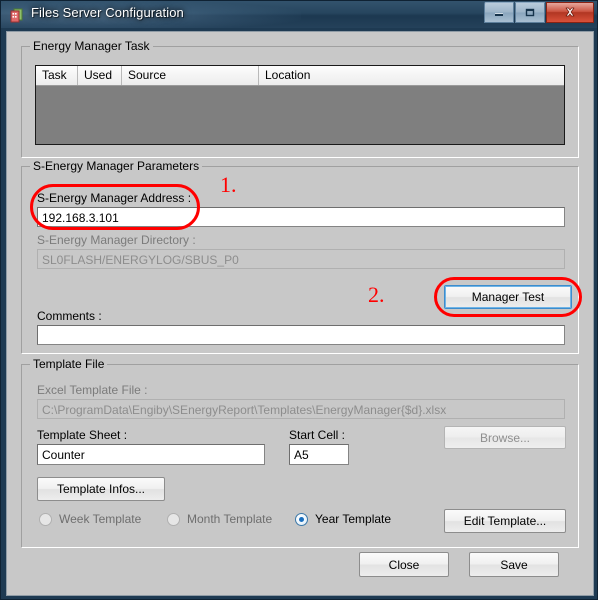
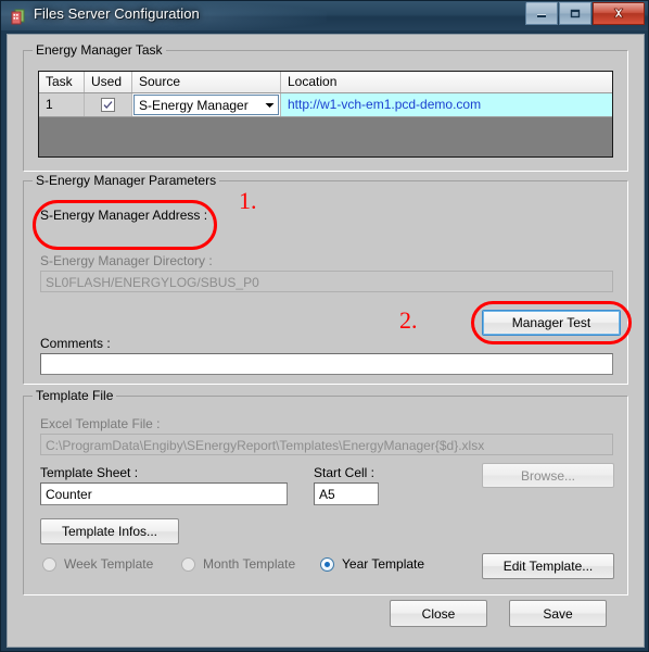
  Files Server Configuration
  Energy Manager Task
  Task
  Used
  Source
  Location
+ 1
+ S-Energy Manager
+ http://w1-vch-em1.pcd-demo.com
  S-Energy Manager Parameters
  S-Energy Manager Address :
- 192.168.3.101
  S-Energy Manager Directory :
  SL0FLASH/ENERGYLOG/SBUS_P0
  Manager Test
  Comments :
  Template File
  Excel Template File :
  C:\ProgramData\Engiby\SEnergyReport\Templates\EnergyManager{$d}.xlsx
  Template Sheet :
  Counter
  Start Cell :
  A5
  Browse...
  Template Infos...
  Week Template
  Month Template
  Year Template
  Edit Template...
  Close
  Save
  1.
  2.
